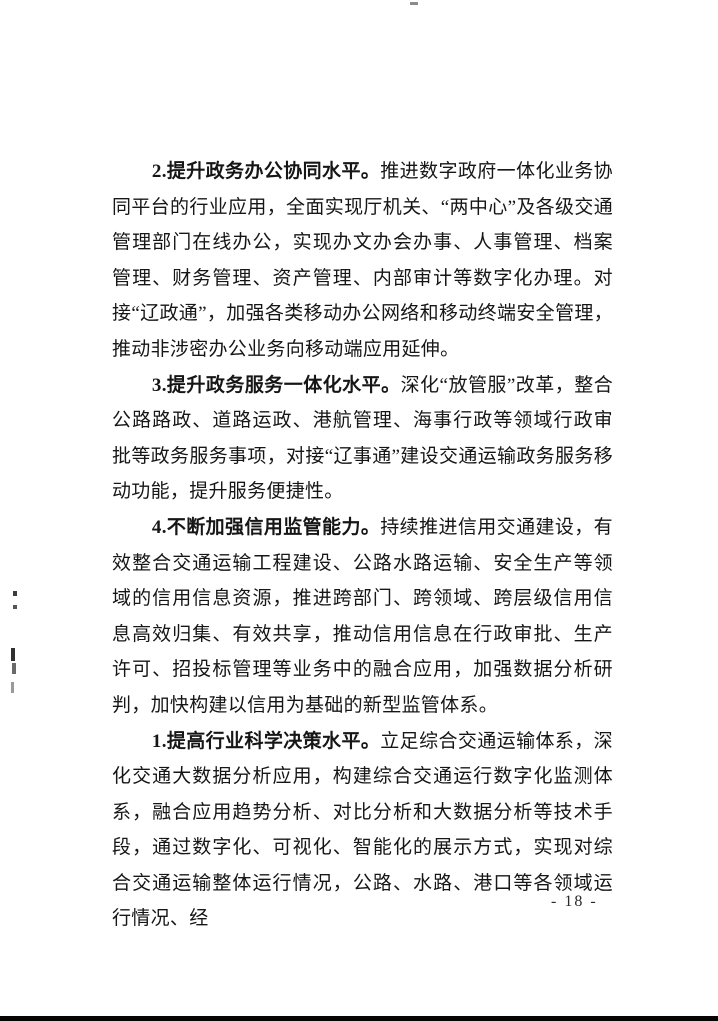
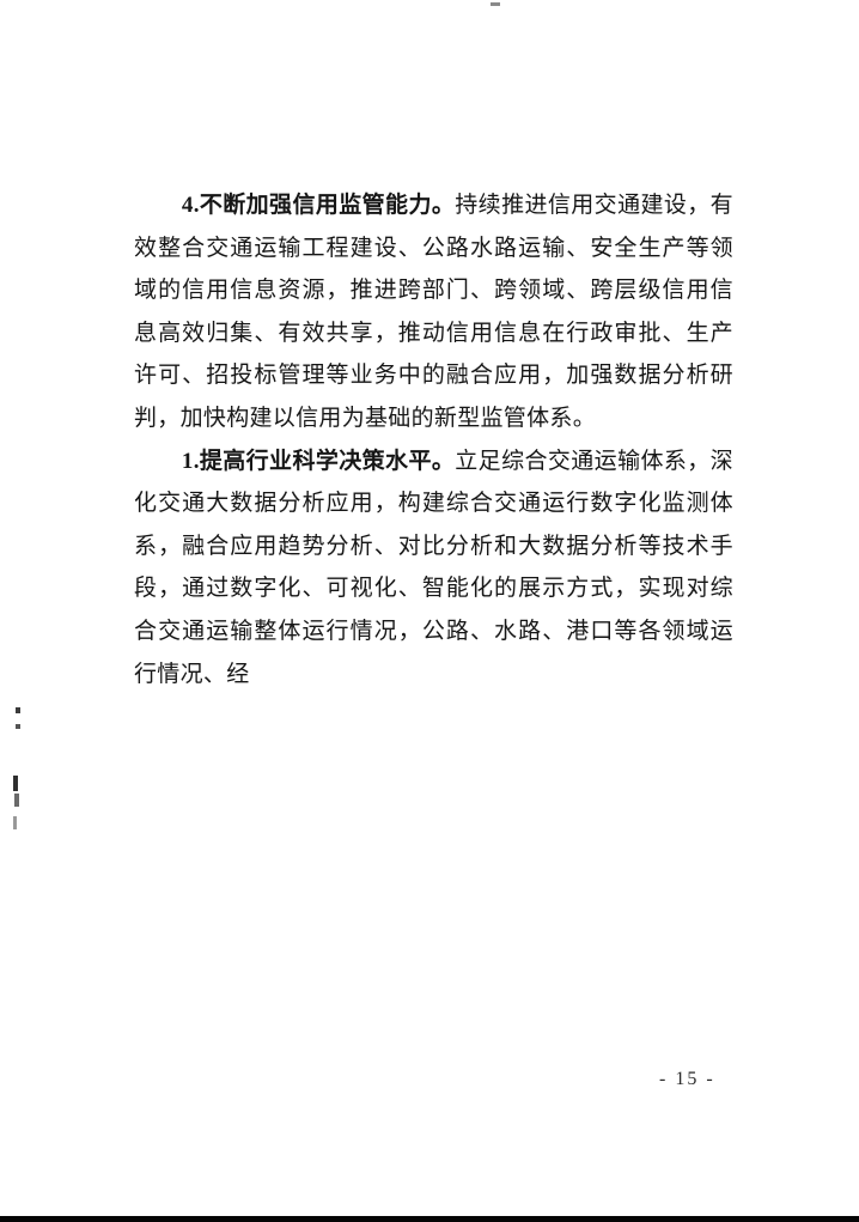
- 2.提升政务办公协同水平。推进数字政府一体化业务协同平台的行业应用，全面实现厅机关、“两中心”及各级交通管理部门在线办公，实现办文办会办事、人事管理、档案管理、财务管理、资产管理、内部审计等数字化办理。对接“辽政通”，加强各类移动办公网络和移动终端安全管理，推动非涉密办公业务向移动端应用延伸。
- 3.提升政务服务一体化水平。深化“放管服”改革，整合公路路政、道路运政、港航管理、海事行政等领域行政审批等政务服务事项，对接“辽事通”建设交通运输政务服务移动功能，提升服务便捷性。
  4.不断加强信用监管能力。持续推进信用交通建设，有效整合交通运输工程建设、公路水路运输、安全生产等领域的信用信息资源，推进跨部门、跨领域、跨层级信用信息高效归集、有效共享，推动信用信息在行政审批、生产许可、招投标管理等业务中的融合应用，加强数据分析研判，加快构建以信用为基础的新型监管体系。
  1.提高行业科学决策水平。立足综合交通运输体系，深化交通大数据分析应用，构建综合交通运行数字化监测体系，融合应用趋势分析、对比分析和大数据分析等技术手段，通过数字化、可视化、智能化的展示方式，实现对综合交通运输整体运行情况，公路、水路、港口等各领域运行情况、经
- - 18 -
+ - 15 -
